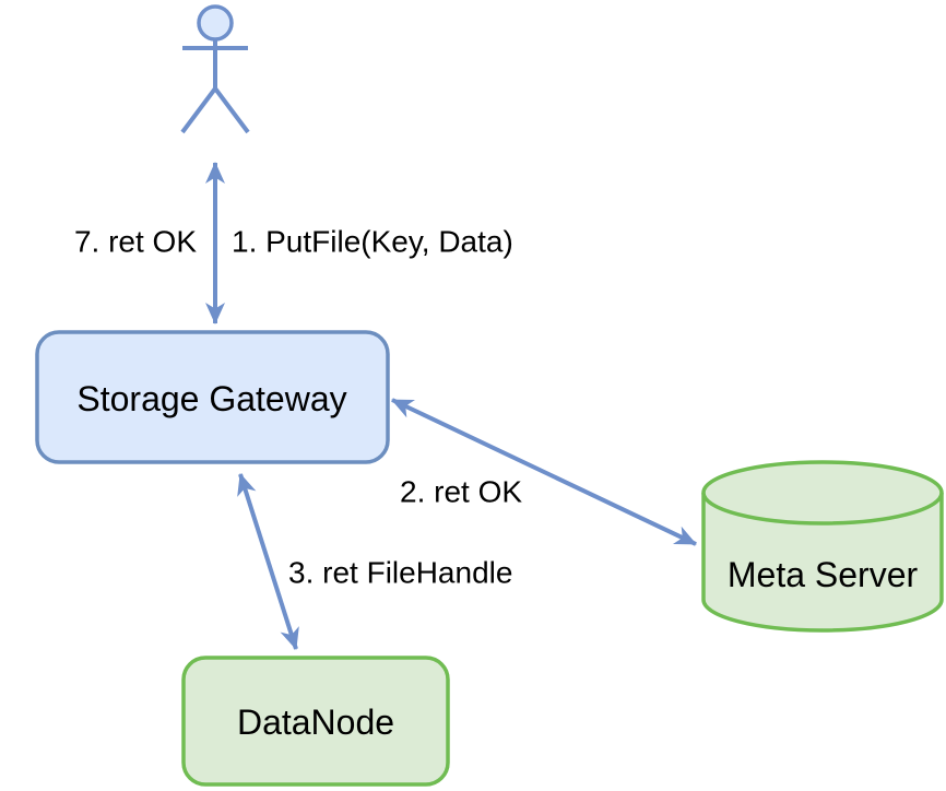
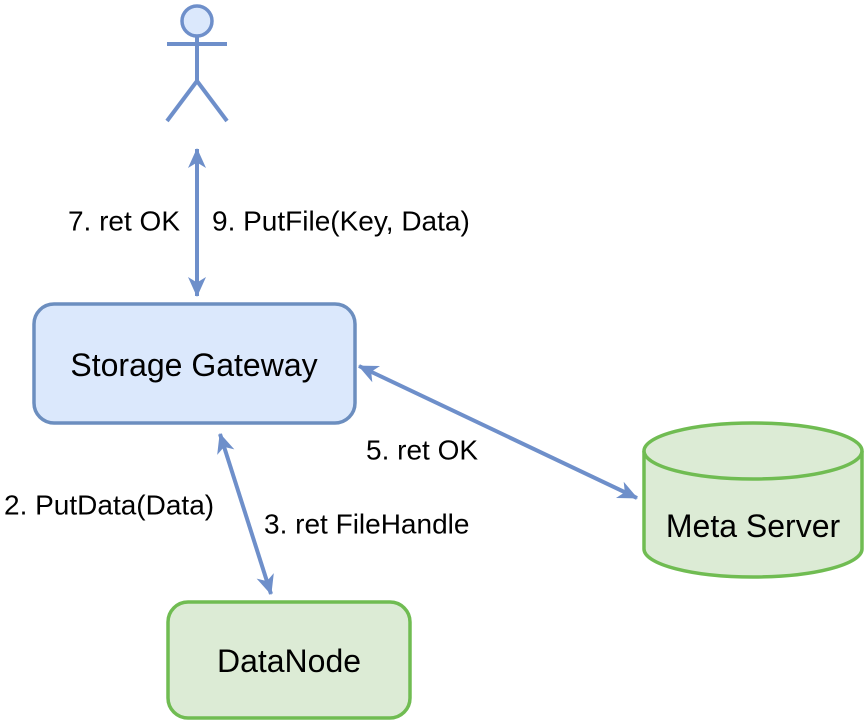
  Storage Gateway
  Meta Server
  DataNode
  7. ret OK
- 1. PutFile(Key, Data)
+ 9. PutFile(Key, Data)
- 2. ret OK
+ 5. ret OK
+ 2. PutData(Data)
  3. ret FileHandle
